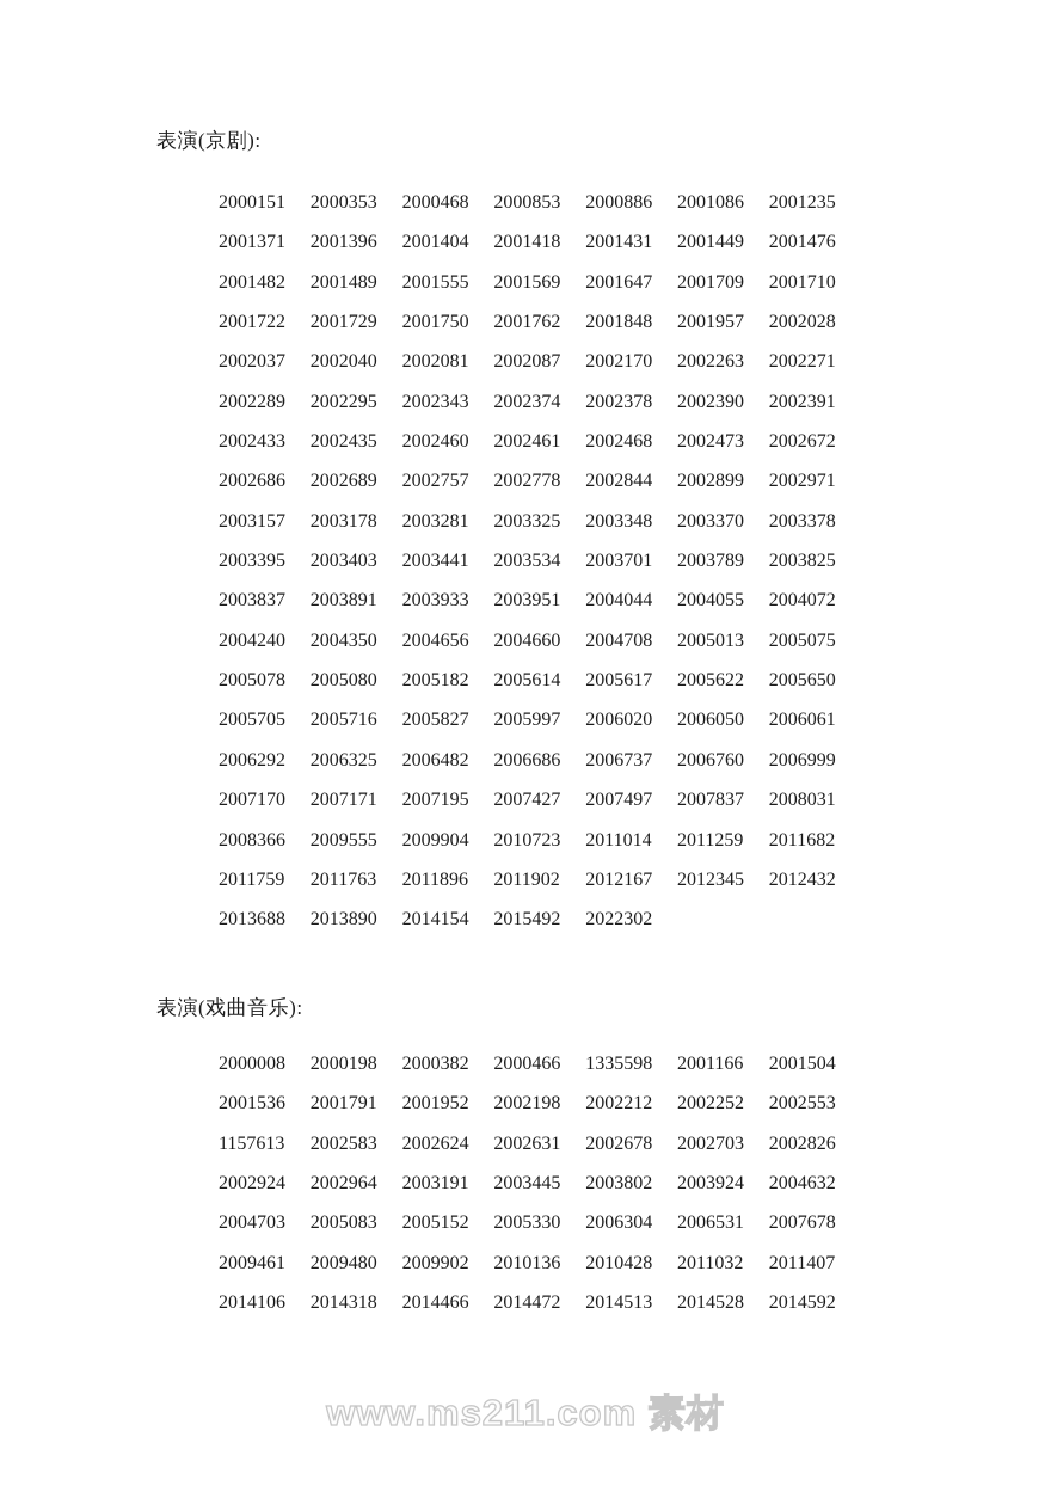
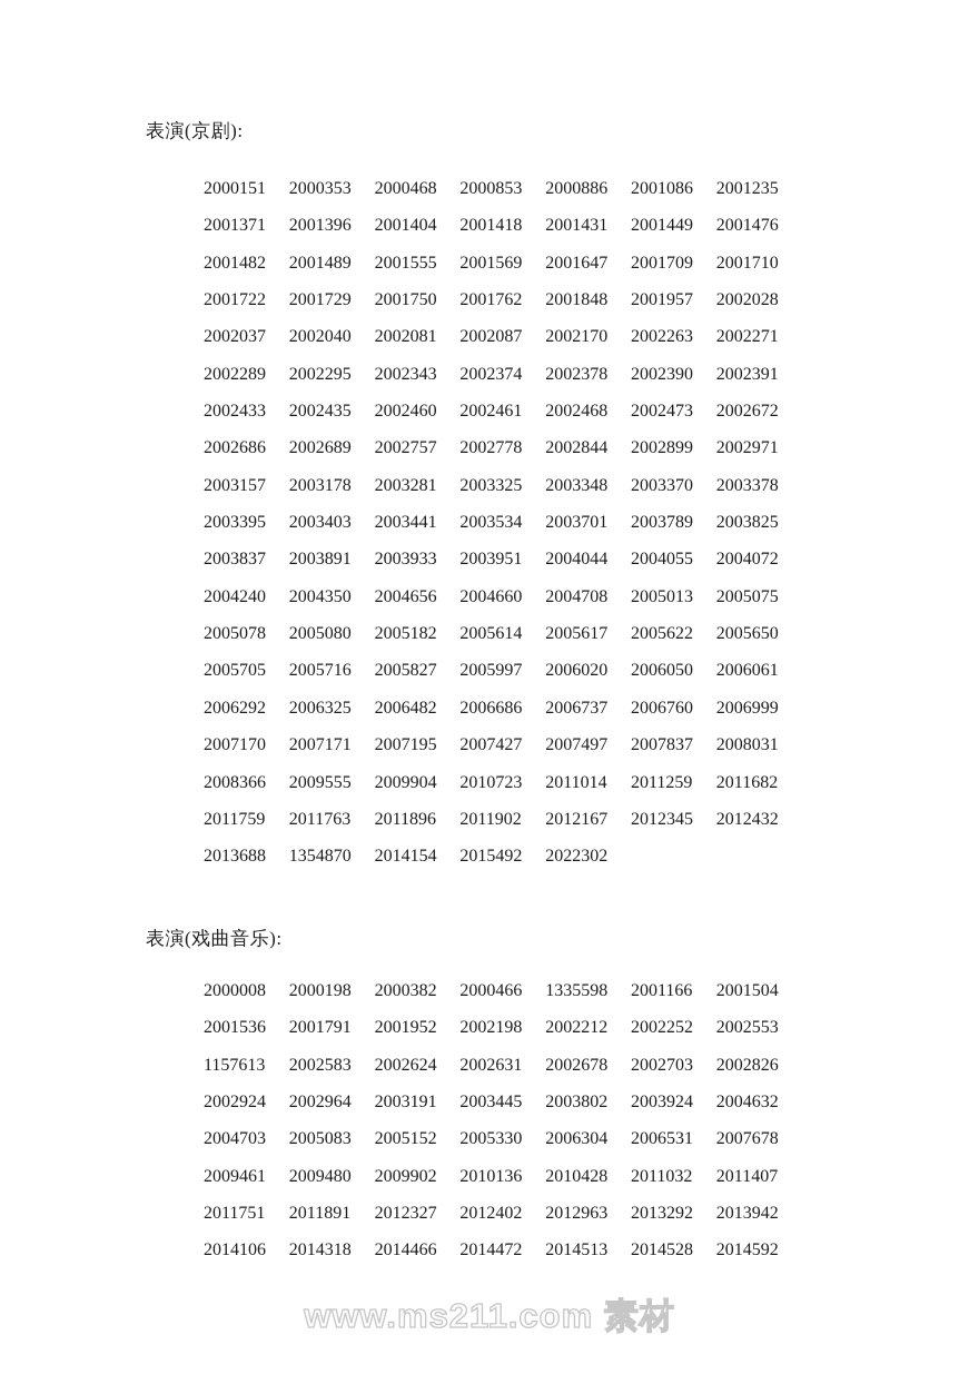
  表演(京剧):
  2000151
  2000353
  2000468
  2000853
  2000886
  2001086
  2001235
  2001371
  2001396
  2001404
  2001418
  2001431
  2001449
  2001476
  2001482
  2001489
  2001555
  2001569
  2001647
  2001709
  2001710
  2001722
  2001729
  2001750
  2001762
  2001848
  2001957
  2002028
  2002037
  2002040
  2002081
  2002087
  2002170
  2002263
  2002271
  2002289
  2002295
  2002343
  2002374
  2002378
  2002390
  2002391
  2002433
  2002435
  2002460
  2002461
  2002468
  2002473
  2002672
  2002686
  2002689
  2002757
  2002778
  2002844
  2002899
  2002971
  2003157
  2003178
  2003281
  2003325
  2003348
  2003370
  2003378
  2003395
  2003403
  2003441
  2003534
  2003701
  2003789
  2003825
  2003837
  2003891
  2003933
  2003951
  2004044
  2004055
  2004072
  2004240
  2004350
  2004656
  2004660
  2004708
  2005013
  2005075
  2005078
  2005080
  2005182
  2005614
  2005617
  2005622
  2005650
  2005705
  2005716
  2005827
  2005997
  2006020
  2006050
  2006061
  2006292
  2006325
  2006482
  2006686
  2006737
  2006760
  2006999
  2007170
  2007171
  2007195
  2007427
  2007497
  2007837
  2008031
  2008366
  2009555
  2009904
  2010723
  2011014
  2011259
  2011682
  2011759
  2011763
  2011896
  2011902
  2012167
  2012345
  2012432
  2013688
- 2013890
+ 1354870
  2014154
  2015492
  2022302
  表演(戏曲音乐):
  2000008
  2000198
  2000382
  2000466
  1335598
  2001166
  2001504
  2001536
  2001791
  2001952
  2002198
  2002212
  2002252
  2002553
  1157613
  2002583
  2002624
  2002631
  2002678
  2002703
  2002826
  2002924
  2002964
  2003191
  2003445
  2003802
  2003924
  2004632
  2004703
  2005083
  2005152
  2005330
  2006304
  2006531
  2007678
  2009461
  2009480
  2009902
  2010136
  2010428
  2011032
  2011407
+ 2011751
+ 2011891
+ 2012327
+ 2012402
+ 2012963
+ 2013292
+ 2013942
  2014106
  2014318
  2014466
  2014472
  2014513
  2014528
  2014592
  www.ms211.com 素材
